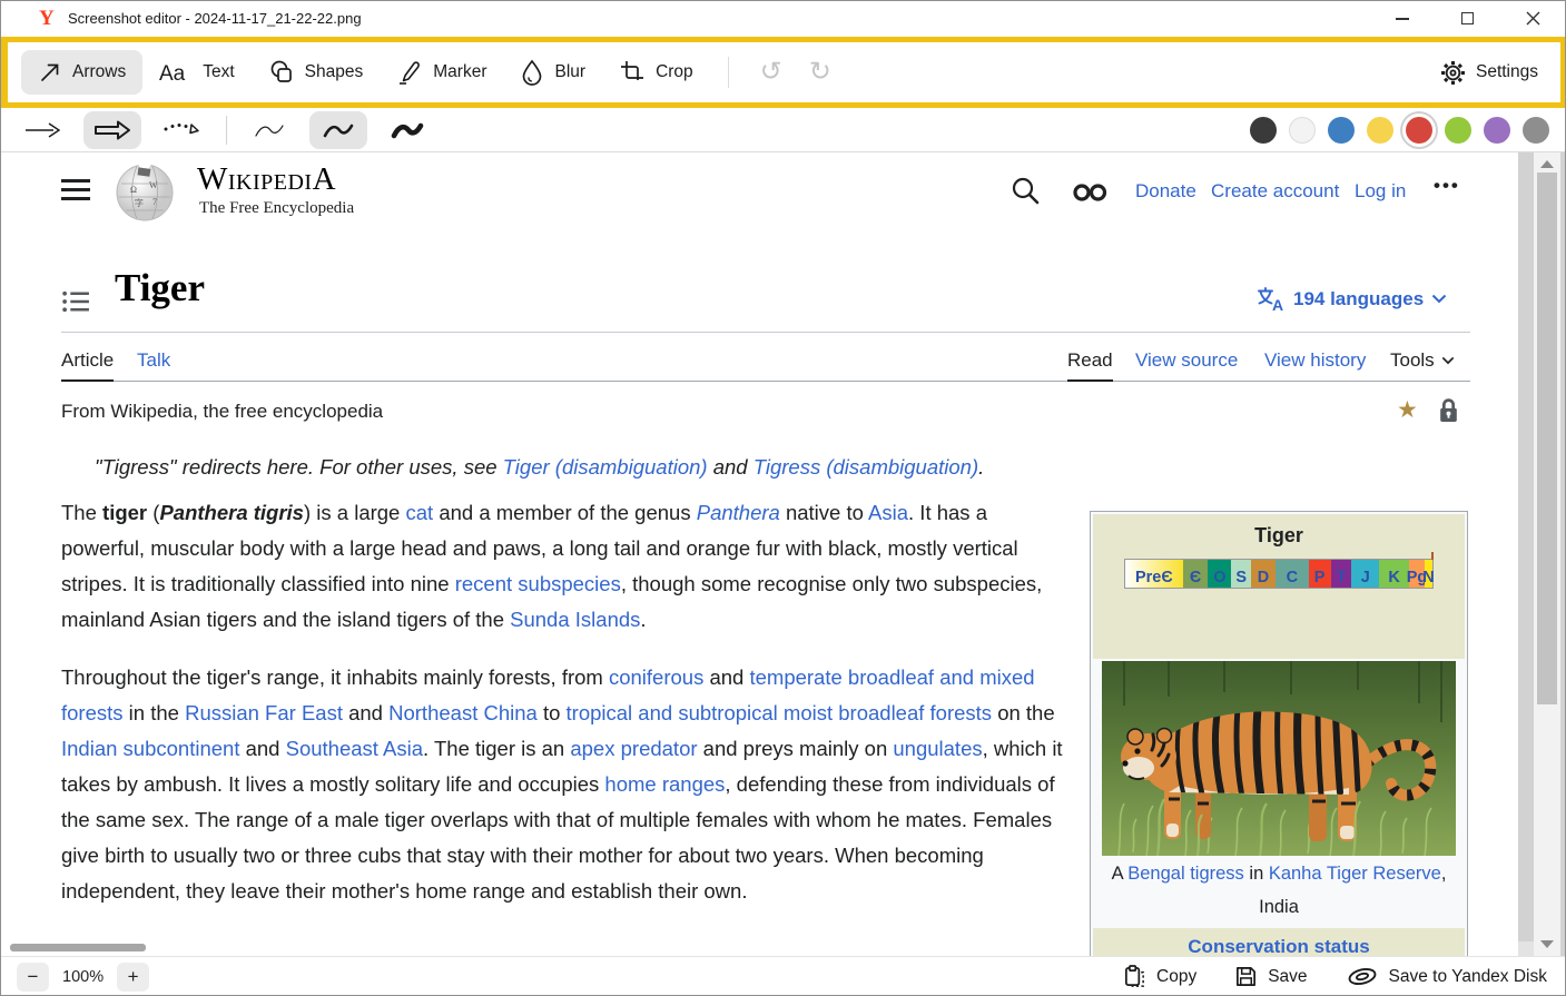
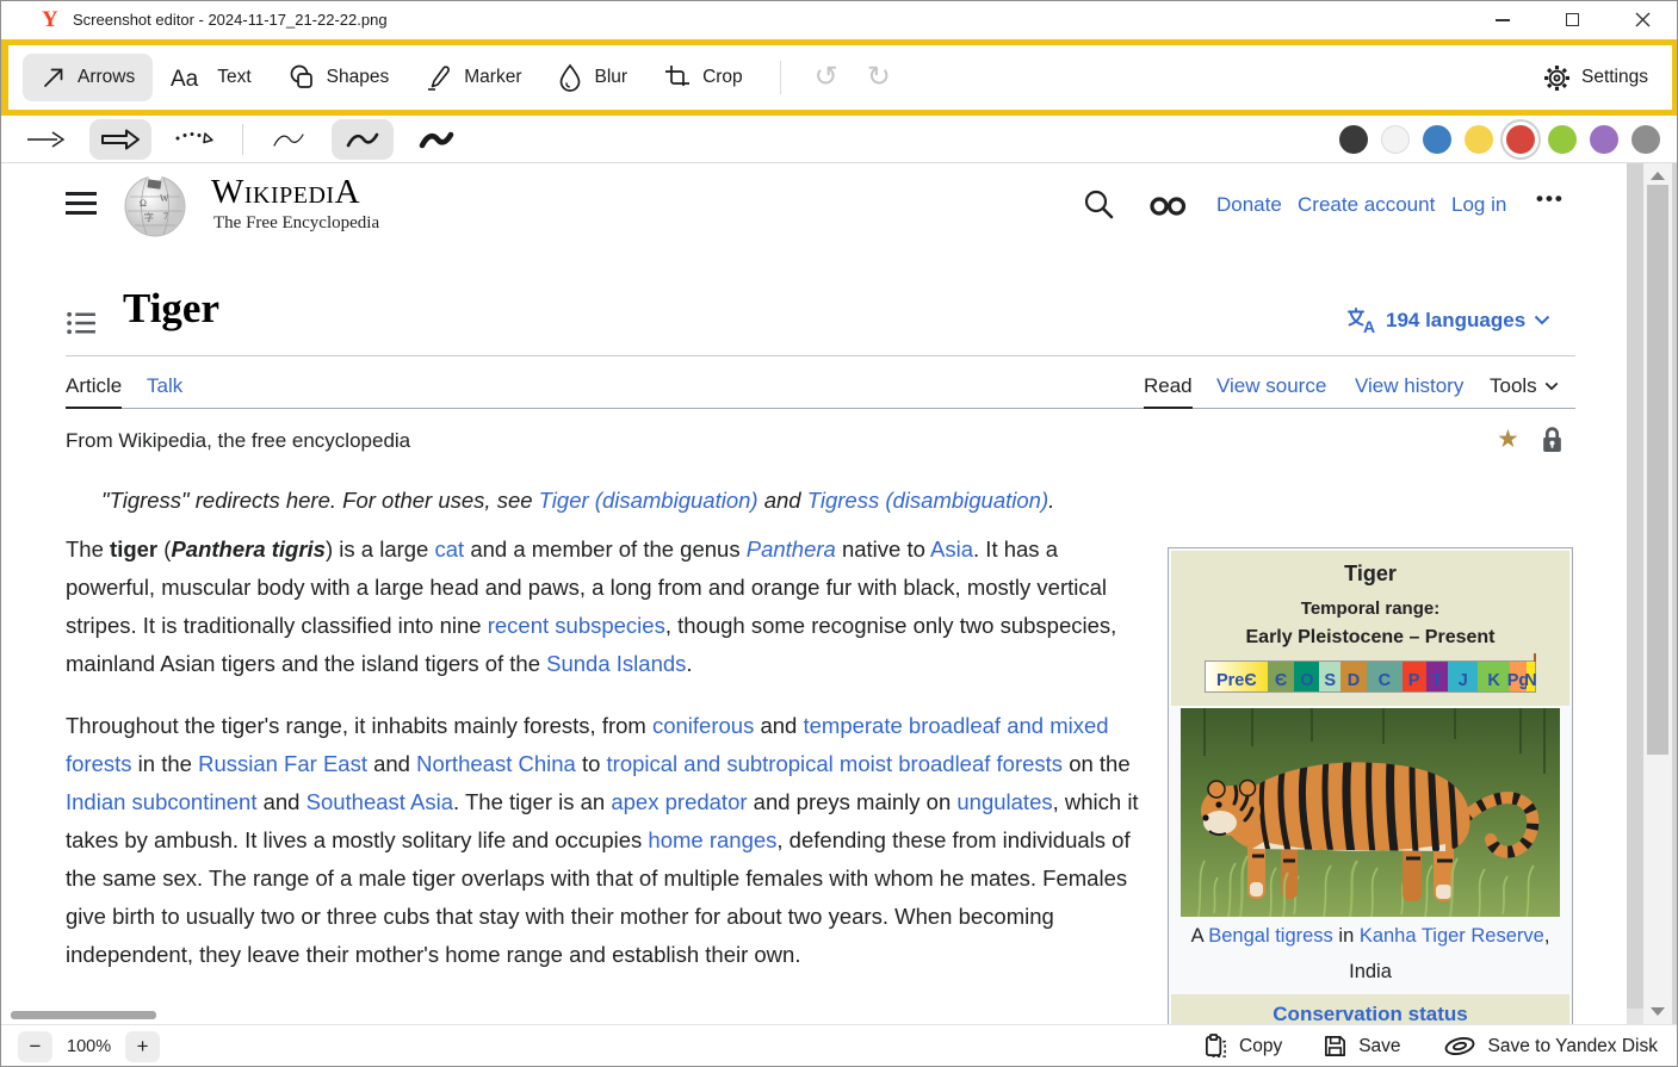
  Y
  Screenshot editor - 2024-11-17_21-22-22.png
  Arrows
  Aa
  Text
  Shapes
  Marker
  Blur
  Crop
  ↺
  ↻
  Settings
  Ω
  W
  字
  7
  WikipediA
  The Free Encyclopedia
  Donate
  Create account
  Log in
  •••
  Tiger
  A
  194 languages
  Article
  Talk
  Read
  View source
  View history
  Tools
  From Wikipedia, the free encyclopedia
  ★
  "Tigress" redirects here. For other uses, see Tiger (disambiguation) and Tigress (disambiguation).
- The tiger (Panthera tigris) is a large cat and a member of the genus Panthera native to Asia. It has a powerful, muscular body with a large head and paws, a long tail and orange fur with black, mostly vertical stripes. It is traditionally classified into nine recent subspecies, though some recognise only two subspecies, mainland Asian tigers and the island tigers of the Sunda Islands.
+ The tiger (Panthera tigris) is a large cat and a member of the genus Panthera native to Asia. It has a powerful, muscular body with a large head and paws, a long from and orange fur with black, mostly vertical stripes. It is traditionally classified into nine recent subspecies, though some recognise only two subspecies, mainland Asian tigers and the island tigers of the Sunda Islands.
  Throughout the tiger's range, it inhabits mainly forests, from coniferous and temperate broadleaf and mixed forests in the Russian Far East and Northeast China to tropical and subtropical moist broadleaf forests on the Indian subcontinent and Southeast Asia. The tiger is an apex predator and preys mainly on ungulates, which it takes by ambush. It lives a mostly solitary life and occupies home ranges, defending these from individuals of the same sex. The range of a male tiger overlaps with that of multiple females with whom he mates. Females give birth to usually two or three cubs that stay with their mother for about two years. When becoming independent, they leave their mother's home range and establish their own.
  Tiger
+ Temporal range:
+ Early Pleistocene – Present
  PreЄ
  Є
  O
  S
  D
  C
  P
  T
  J
  K
  Pg
  N
  A Bengal tigress in Kanha Tiger Reserve, India
  Conservation status
  −
  100%
  +
  Copy
  Save
  Save to Yandex Disk
